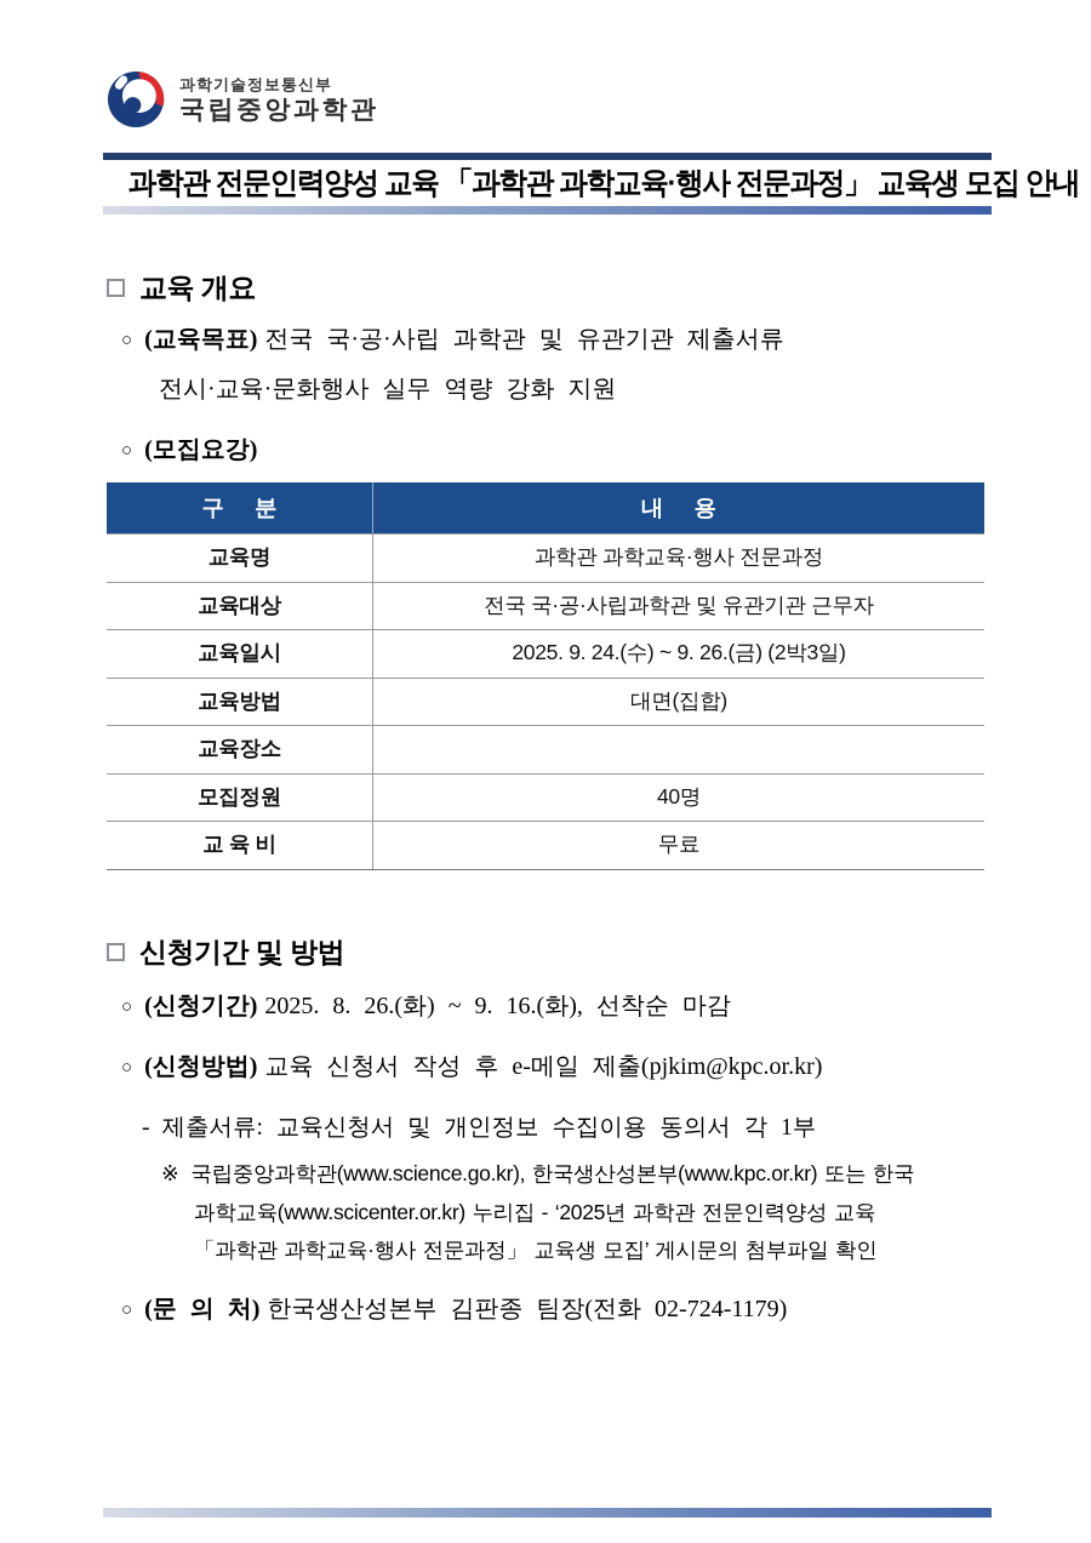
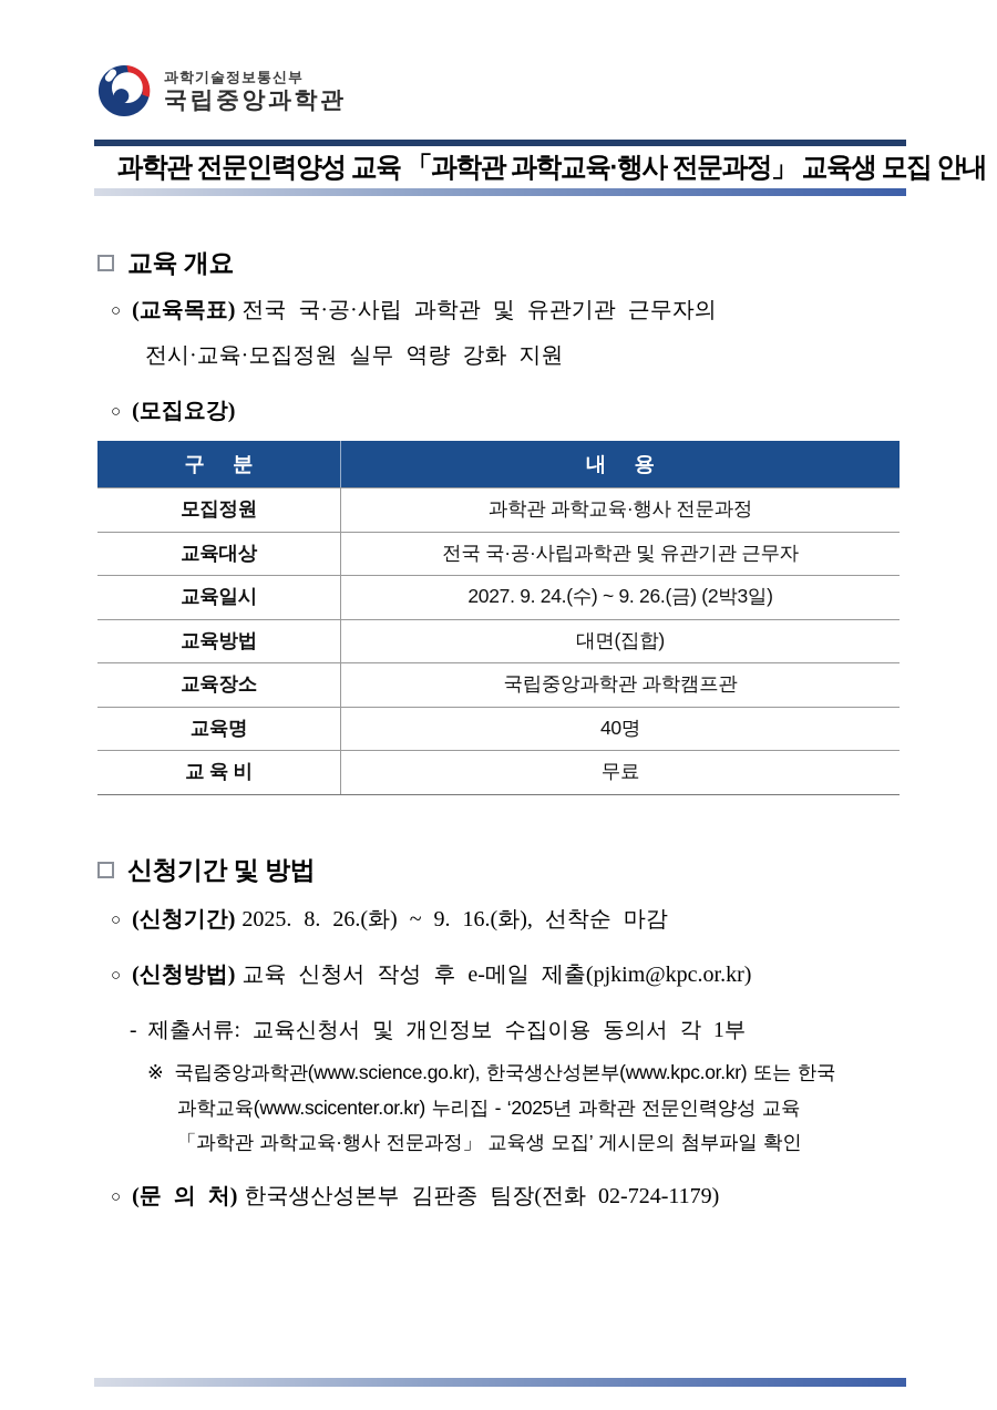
  과학기술정보통신부
  국립중앙과학관
  과학관 전문인력양성 교육 「과학관 과학교육·행사 전문과정」 교육생 모집 안내
  교육 개요
- ○ (교육목표) 전국 국·공·사립 과학관 및 유관기관 제출서류
+ ○ (교육목표) 전국 국·공·사립 과학관 및 유관기관 근무자의
- 전시·교육·문화행사 실무 역량 강화 지원
+ 전시·교육·모집정원 실무 역량 강화 지원
  ○ (모집요강)
  구 분
  내 용
- 교육명
+ 모집정원
  과학관 과학교육·행사 전문과정
  교육대상
  전국 국·공·사립과학관 및 유관기관 근무자
  교육일시
- 2025. 9. 24.(수) ~ 9. 26.(금) (2박3일)
+ 2027. 9. 24.(수) ~ 9. 26.(금) (2박3일)
  교육방법
  대면(집합)
  교육장소
+ 국립중앙과학관 과학캠프관
- 모집정원
+ 교육명
  40명
  교 육 비
  무료
  신청기간 및 방법
  ○ (신청기간) 2025. 8. 26.(화) ~ 9. 16.(화), 선착순 마감
  ○ (신청방법) 교육 신청서 작성 후 e-메일 제출(pjkim@kpc.or.kr)
  - 제출서류: 교육신청서 및 개인정보 수집이용 동의서 각 1부
  ※ 국립중앙과학관(www.science.go.kr), 한국생산성본부(www.kpc.or.kr) 또는 한국
  과학교육(www.scicenter.or.kr) 누리집 - ‘2025년 과학관 전문인력양성 교육
  「과학관 과학교육·행사 전문과정」 교육생 모집’ 게시문의 첨부파일 확인
  ○ (문 의 처) 한국생산성본부 김판종 팀장(전화 02-724-1179)
